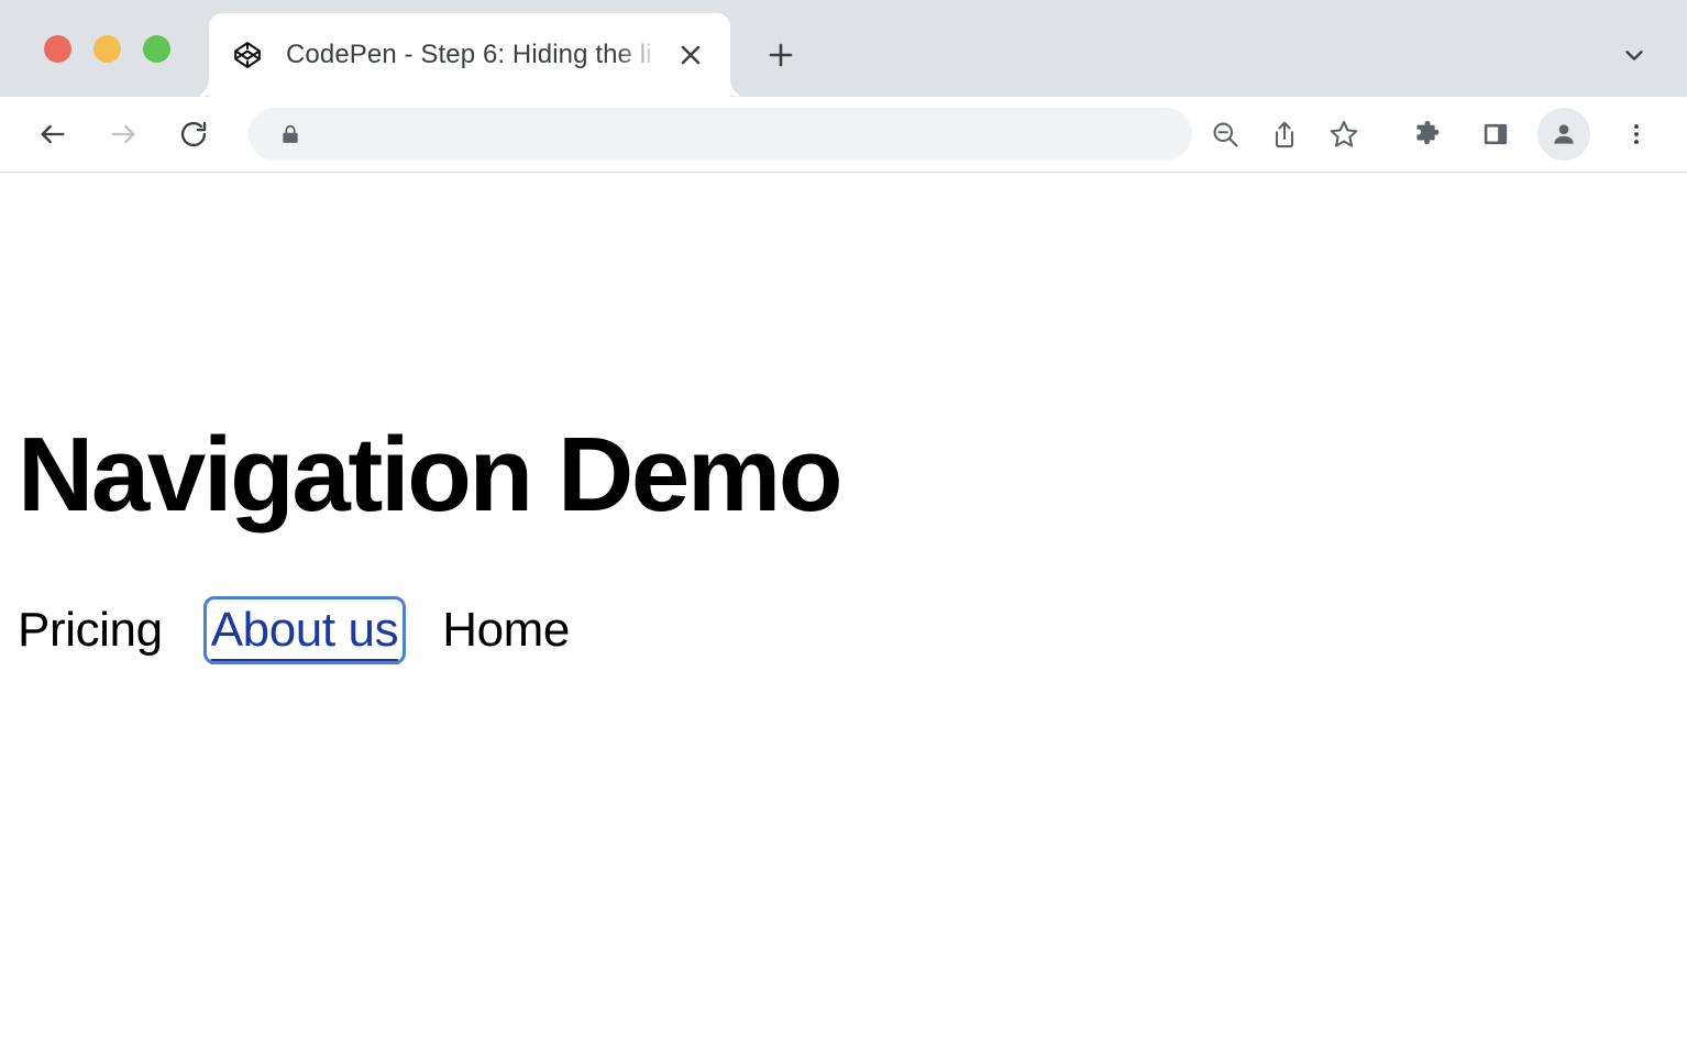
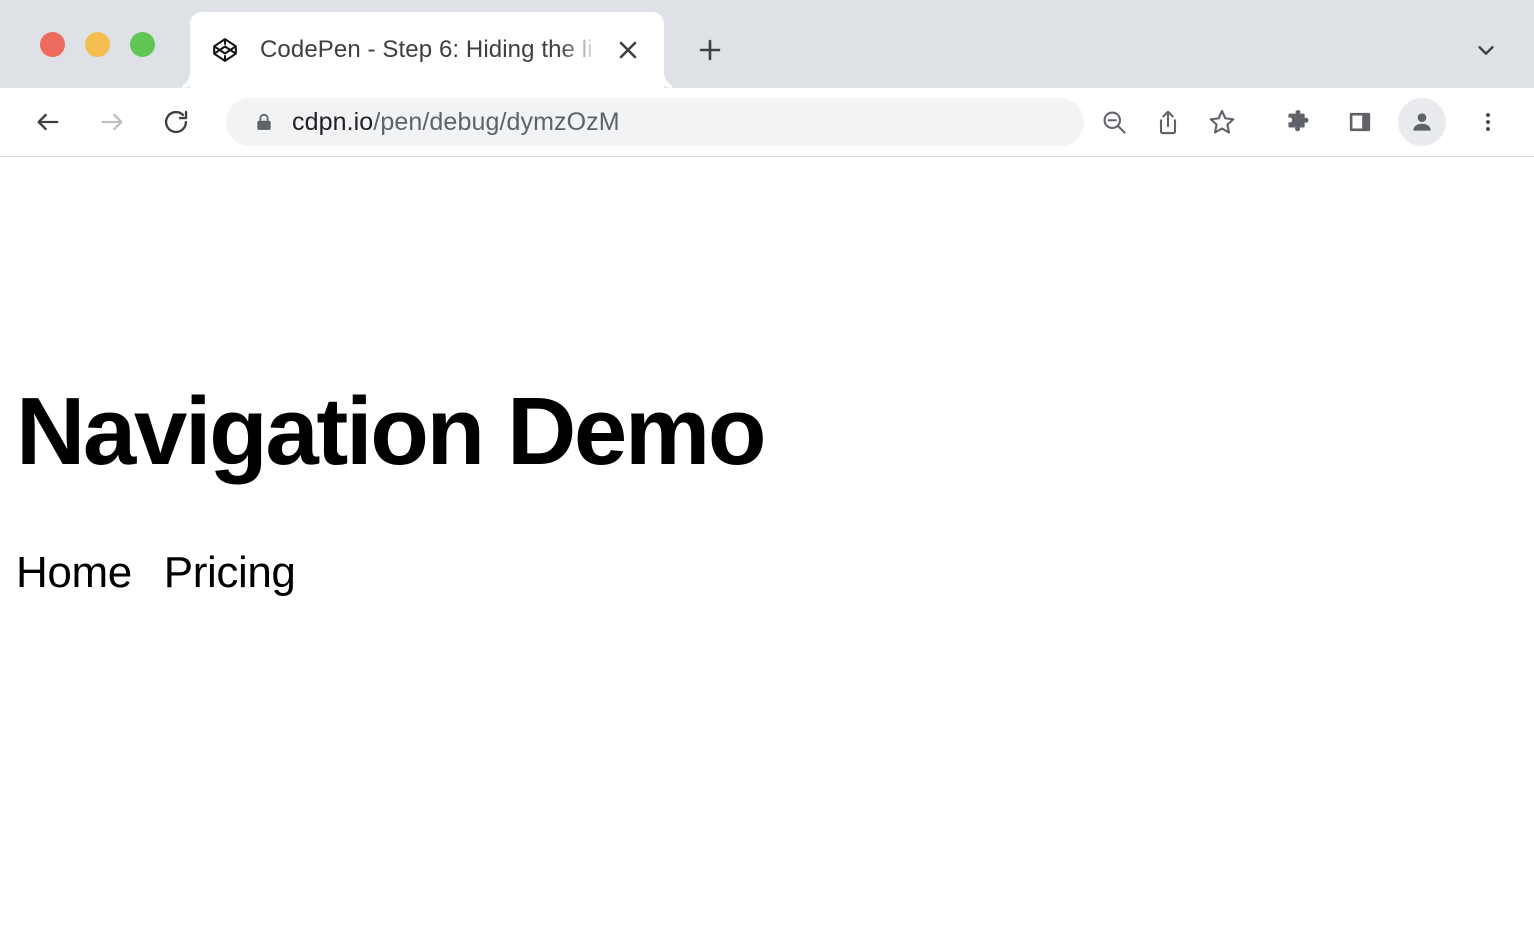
  CodePen - Step 6: Hiding th
+ cdpn.io/pen/debug/dymzOzM
  Navigation Demo
- Pricing
+ Home
- About us
- Home
+ Pricing
